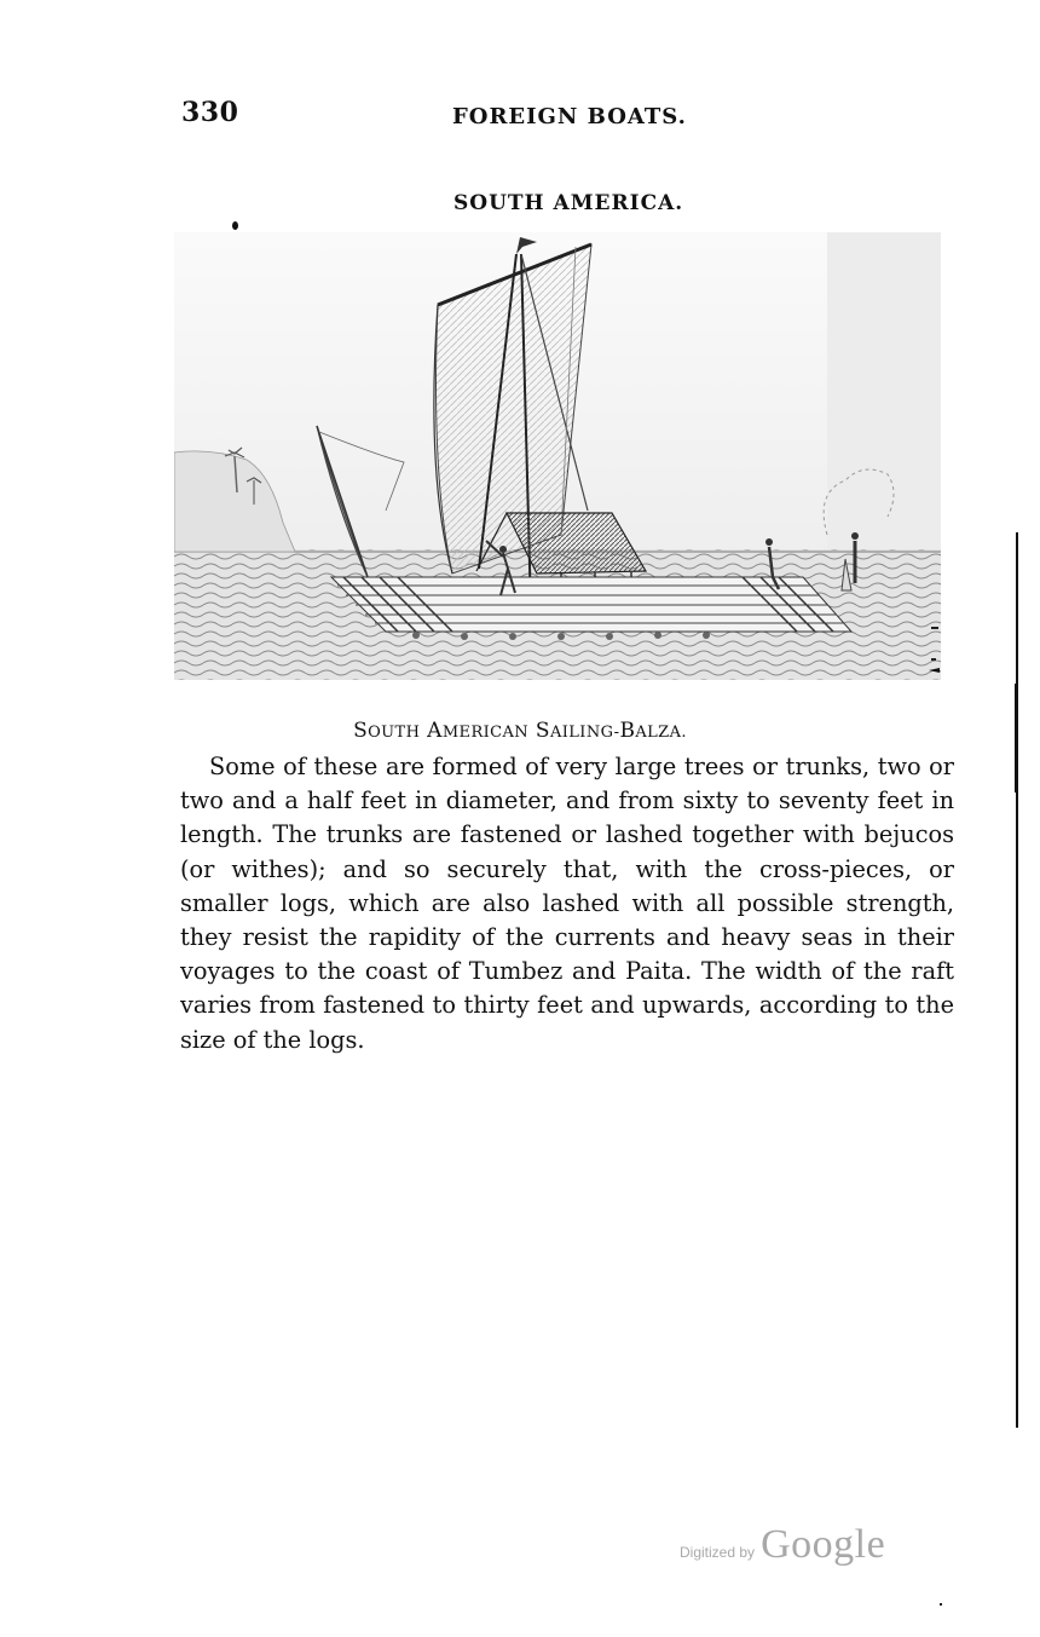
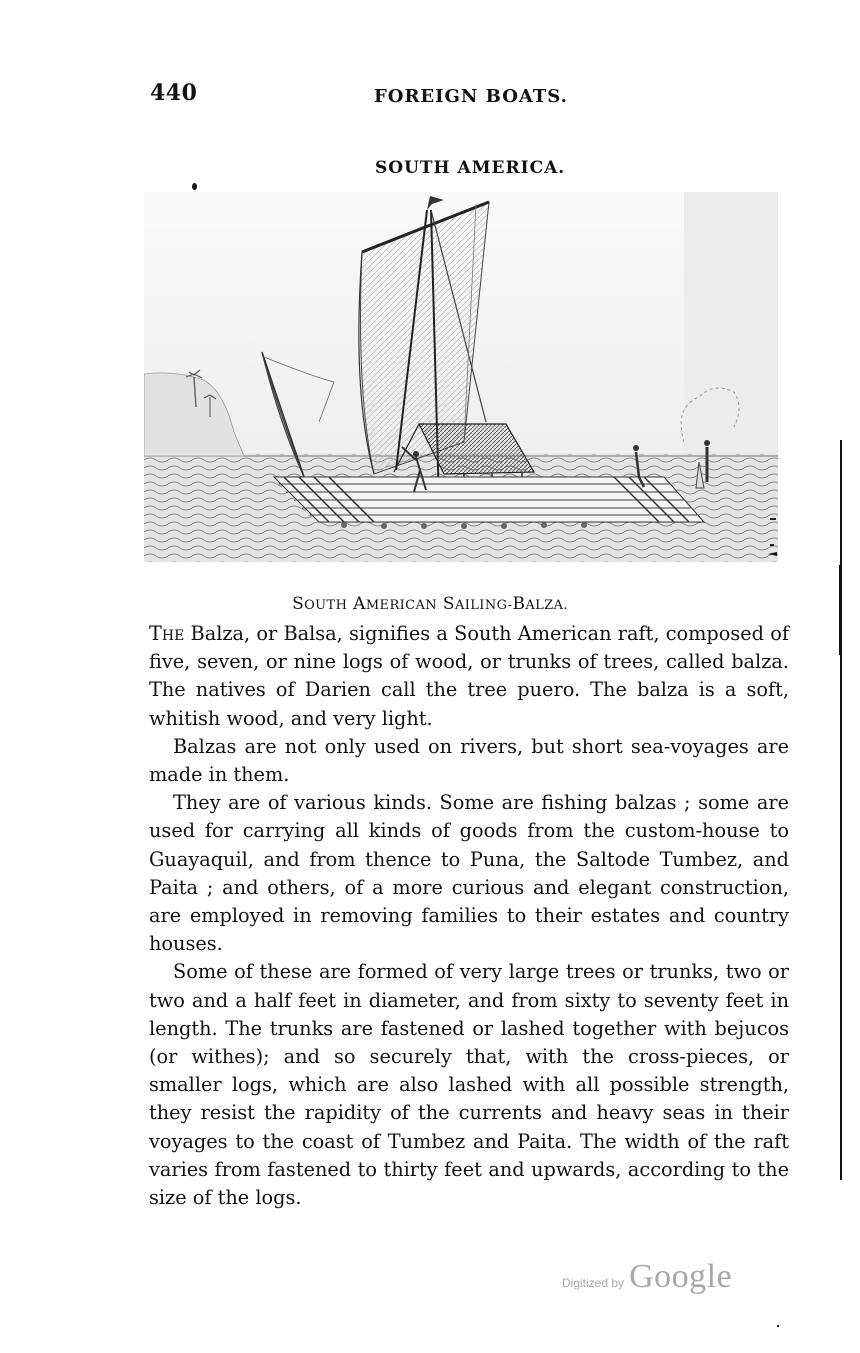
- 330
+ 440
  FOREIGN BOATS.
  SOUTH AMERICA.
  SOUTH AMERICAN SAILING-BALZA.
+ The Balza, or Balsa, signifies a South American raft, composed of five, seven, or nine logs of wood, or trunks of trees, called balza. The natives of Darien call the tree puero. The balza is a soft, whitish wood, and very light.
+ Balzas are not only used on rivers, but short sea-voyages are made in them.
+ They are of various kinds. Some are fishing balzas ; some are used for carrying all kinds of goods from the custom-house to Guayaquil, and from thence to Puna, the Saltode Tumbez, and Paita ; and others, of a more curious and elegant construction, are employed in removing families to their estates and country houses.
  Some of these are formed of very large trees or trunks, two or two and a half feet in diameter, and from sixty to seventy feet in length. The trunks are fastened or lashed together with bejucos (or withes); and so securely that, with the cross-pieces, or smaller logs, which are also lashed with all possible strength, they resist the rapidity of the currents and heavy seas in their voyages to the coast of Tumbez and Paita. The width of the raft varies from fastened to thirty feet and upwards, according to the size of the logs.
  Digitized by Google
